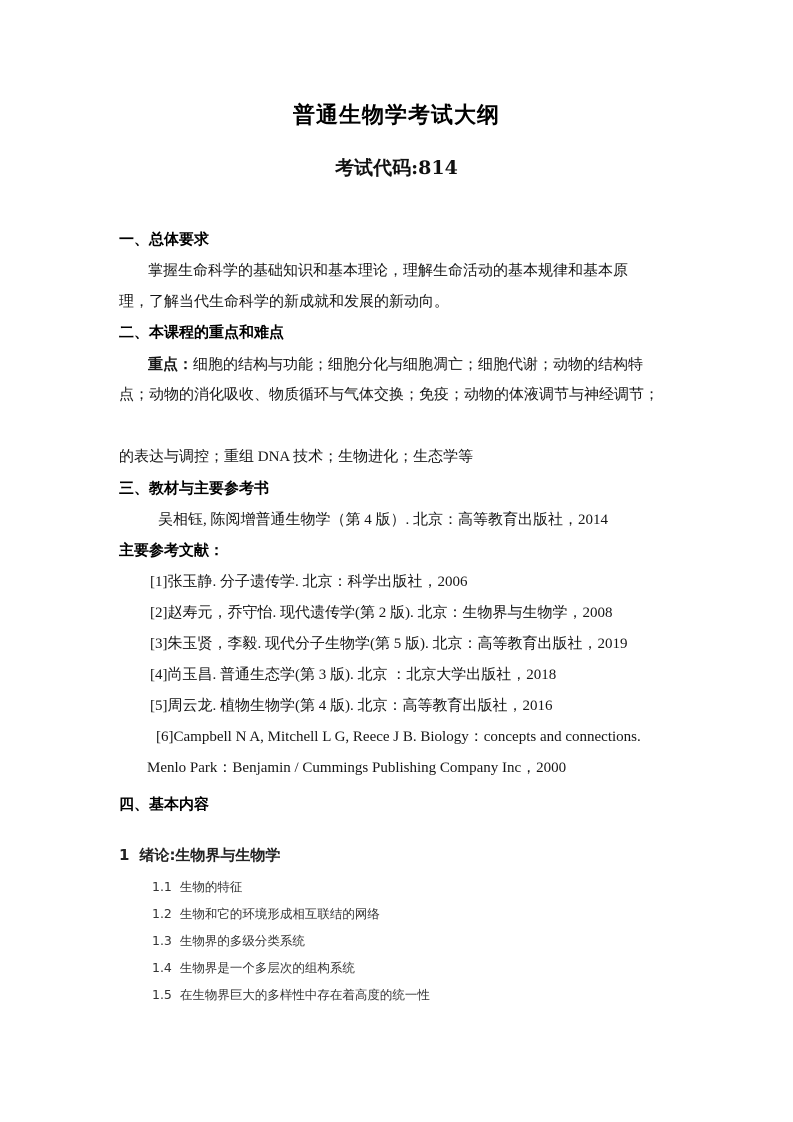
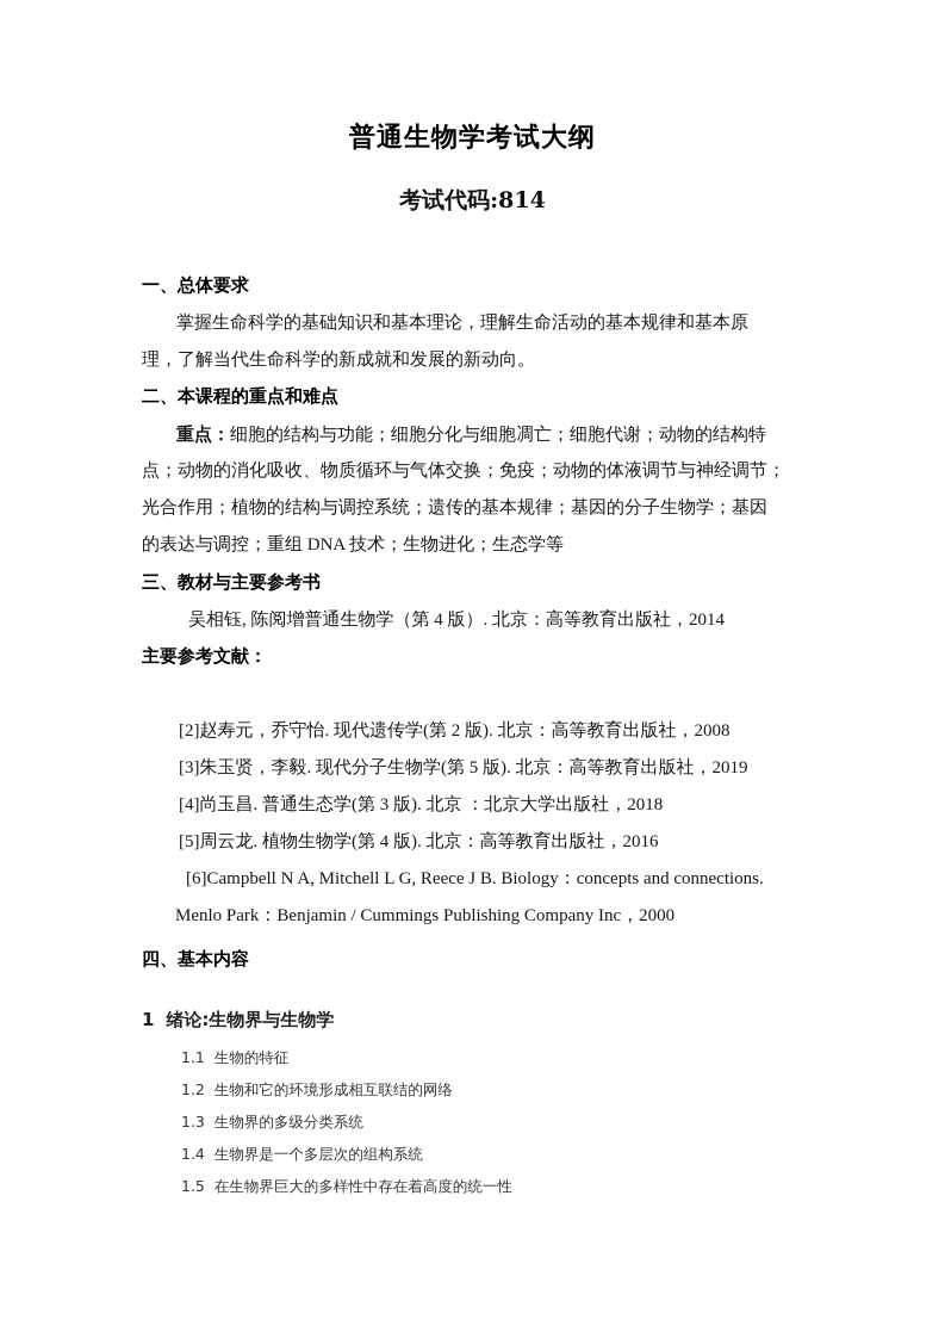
  普通生物学考试大纲
  考试代码:814
  一、总体要求
  掌握生命科学的基础知识和基本理论，理解生命活动的基本规律和基本原
  理，了解当代生命科学的新成就和发展的新动向。
  二、本课程的重点和难点
  重点：细胞的结构与功能；细胞分化与细胞凋亡；细胞代谢；动物的结构特
  点；动物的消化吸收、物质循环与气体交换；免疫；动物的体液调节与神经调节；
+ 光合作用；植物的结构与调控系统；遗传的基本规律；基因的分子生物学；基因
  的表达与调控；重组 DNA 技术；生物进化；生态学等
  三、教材与主要参考书
  吴相钰, 陈阅增普通生物学（第 4 版）. 北京：高等教育出版社，2014
  主要参考文献：
- [1]张玉静. 分子遗传学. 北京：科学出版社，2006
- [2]赵寿元，乔守怡. 现代遗传学(第 2 版). 北京：生物界与生物学，2008
+ [2]赵寿元，乔守怡. 现代遗传学(第 2 版). 北京：高等教育出版社，2008
  [3]朱玉贤，李毅. 现代分子生物学(第 5 版). 北京：高等教育出版社，2019
  [4]尚玉昌. 普通生态学(第 3 版). 北京 ：北京大学出版社，2018
  [5]周云龙. 植物生物学(第 4 版). 北京：高等教育出版社，2016
  [6]Campbell N A, Mitchell L G, Reece J B. Biology：concepts and connections.
  Menlo Park：Benjamin / Cummings Publishing Company Inc，2000
  四、基本内容
  1 绪论:生物界与生物学
  1.1 生物的特征
  1.2 生物和它的环境形成相互联结的网络
  1.3 生物界的多级分类系统
  1.4 生物界是一个多层次的组构系统
  1.5 在生物界巨大的多样性中存在着高度的统一性
